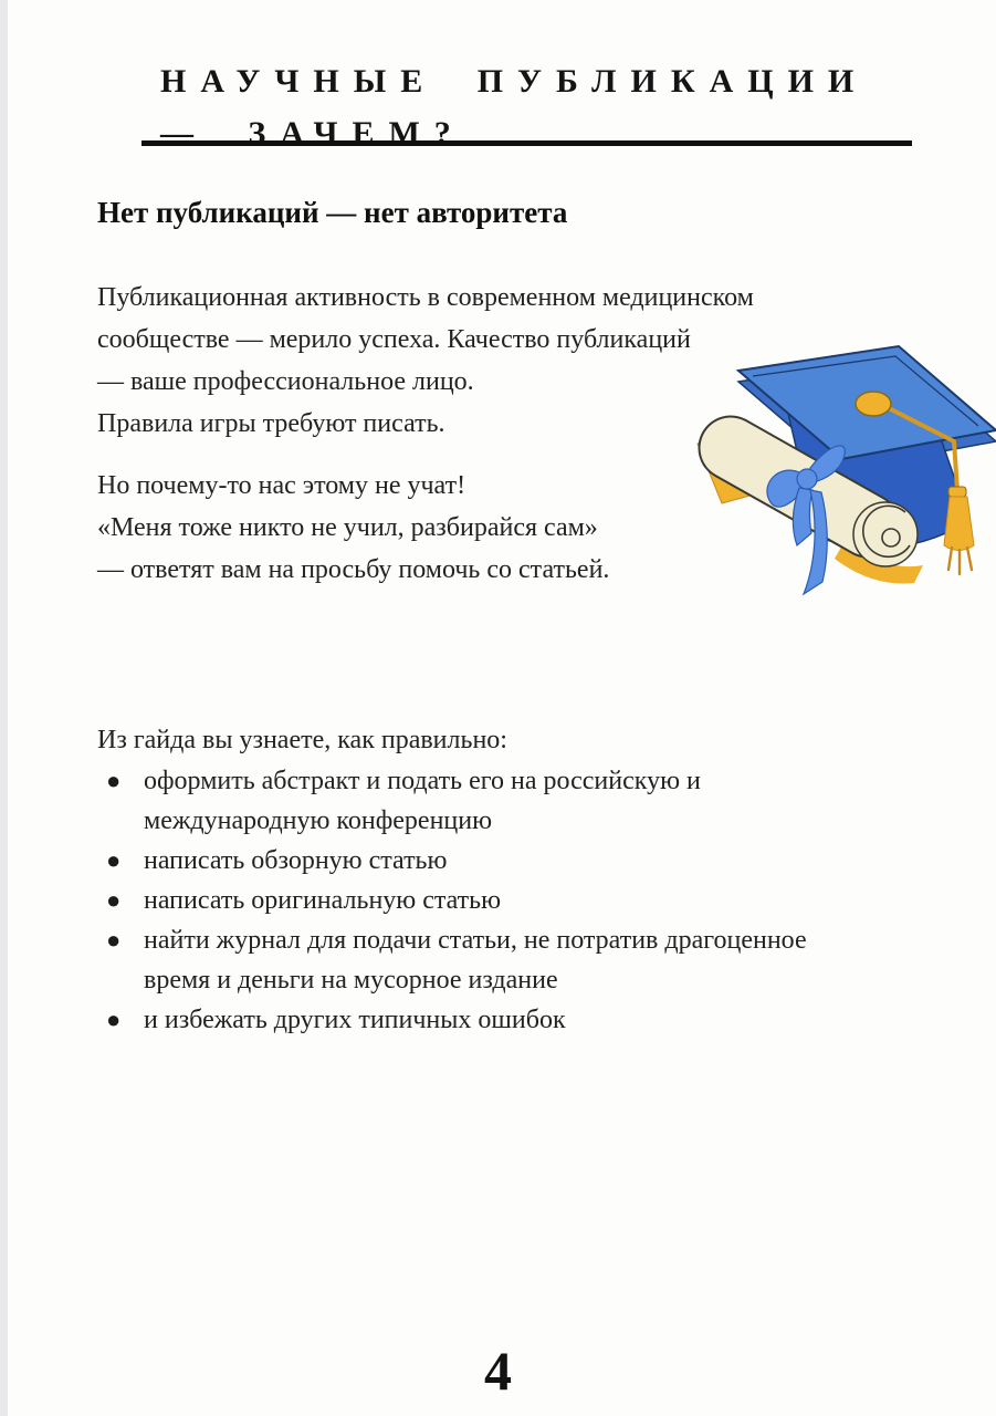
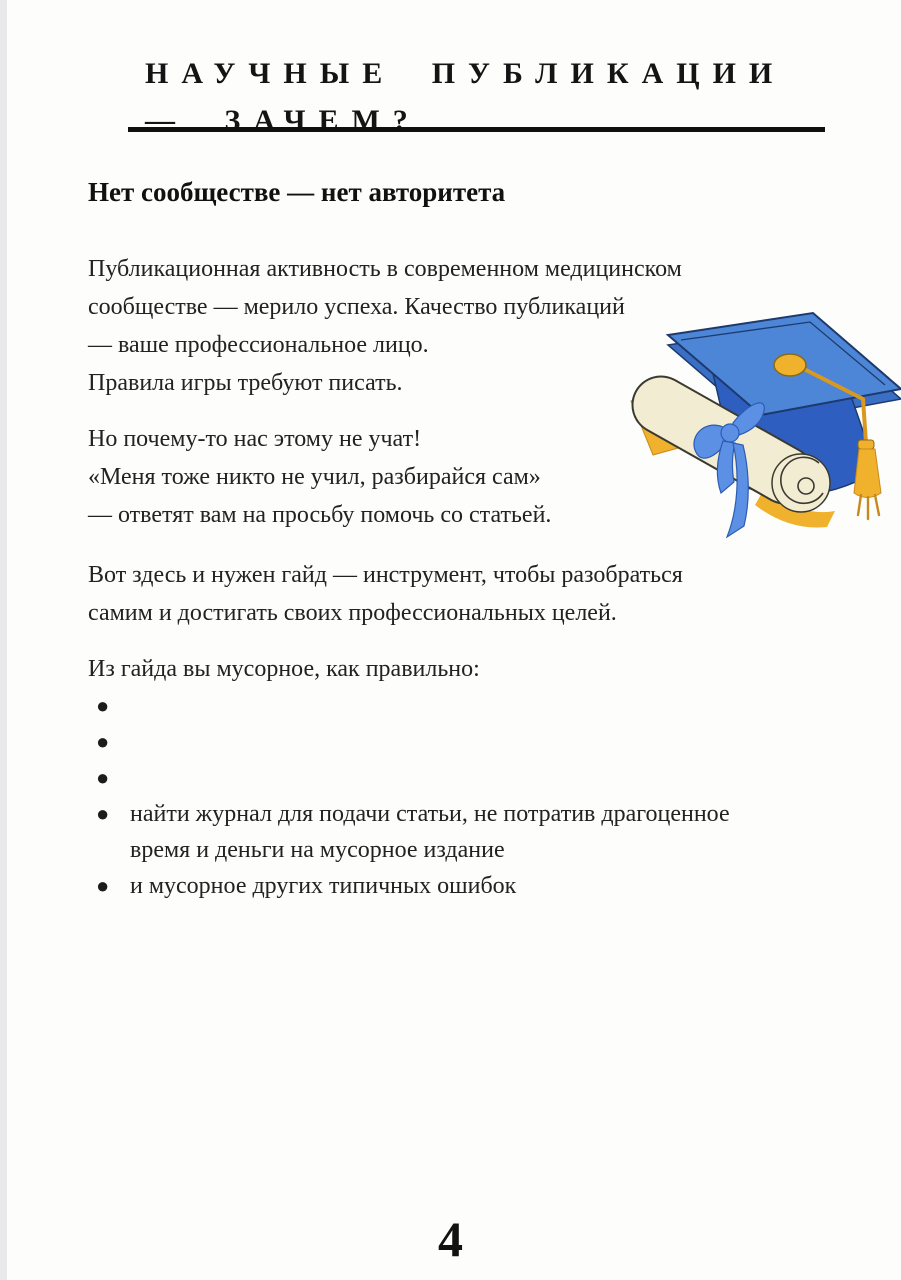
  НАУЧНЫЕ ПУБЛИКАЦИИ
  — ЗАЧЕМ?
- Нет публикаций — нет авторитета
+ Нет сообществе — нет авторитета
  Публикационная активность в современном медицинском
  сообществе — мерило успеха. Качество публикаций
  — ваше профессиональное лицо.
  Правила игры требуют писать.
  Но почему-то нас этому не учат!
  «Меня тоже никто не учил, разбирайся сам»
  — ответят вам на просьбу помочь со статьей.
+ Вот здесь и нужен гайд — инструмент, чтобы разобраться
+ самим и достигать своих профессиональных целей.
- Из гайда вы узнаете, как правильно:
+ Из гайда вы мусорное, как правильно:
  ●
- оформить абстракт и подать его на российскую и
- международную конференцию
  ●
- написать обзорную статью
  ●
- написать оригинальную статью
  ●
  найти журнал для подачи статьи, не потратив драгоценное
  время и деньги на мусорное издание
  ●
- и избежать других типичных ошибок
+ и мусорное других типичных ошибок
  4
